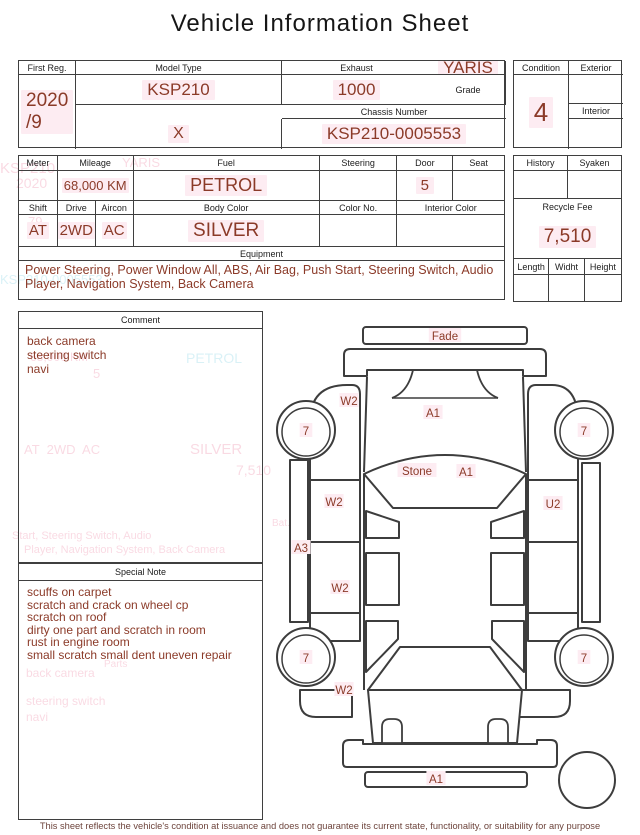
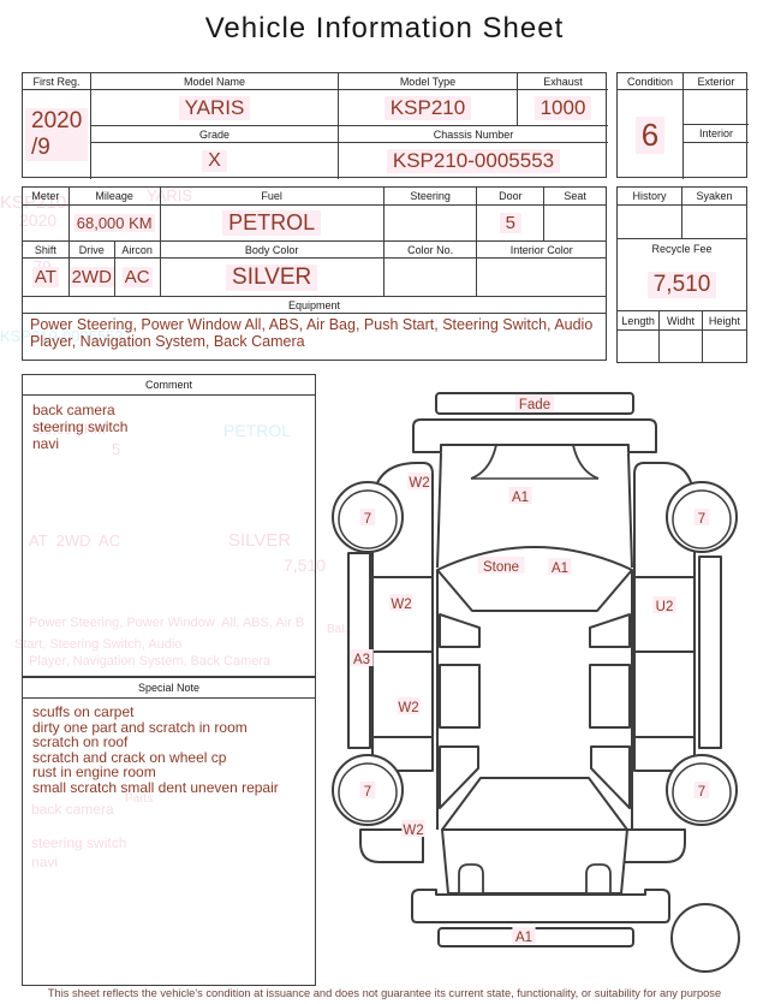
  Vehicle Information Sheet
  First Reg.
+ Model Name
  Model Type
  Exhaust
  2020
  /9
  YARIS
  KSP210
  1000
  Grade
  Chassis Number
  X
  KSP210-0005553
  Condition
  Exterior
- 4
+ 6
  Interior
  Meter
  Mileage
  Fuel
  Steering
  Door
  Seat
  68,000 KM
  PETROL
  5
  Shift
  Drive
  Aircon
  Body Color
  Color No.
  Interior Color
  AT
  2WD
  AC
  SILVER
  Equipment
  Power Steering, Power Window All, ABS, Air Bag, Push Start, Steering Switch, Audio
  Player, Navigation System, Back Camera
  History
  Syaken
  Recycle Fee
  7,510
  Length
  Widht
  Height
  Comment
  back camera
  steering switch
  navi
  Special Note
  scuffs on carpet
- scratch and crack on wheel cp
+ dirty one part and scratch in room
  scratch on roof
- dirty one part and scratch in room
+ scratch and crack on wheel cp
  rust in engine room
  small scratch small dent uneven repair
  Fade
  W2
  A1
  7
  7
  Stone
  A1
  W2
  U2
  A3
  W2
  W2
  7
  7
  A1
  KSP210
  2020
  YARIS
  KSP210-0005553
  68,000 KM
  PETROL
  5
  AT 2WD AC
  SILVER
  7,510
+ Power Steering, Power Window All, ABS, Air B
  Start, Steering Switch, Audio
  Player, Navigation System, Back Camera
  back camera
  Parts
  steering switch
  navi
  This sheet reflects the vehicle's condition at issuance and does not guarantee its current state, functionality, or suitability for any purpose
